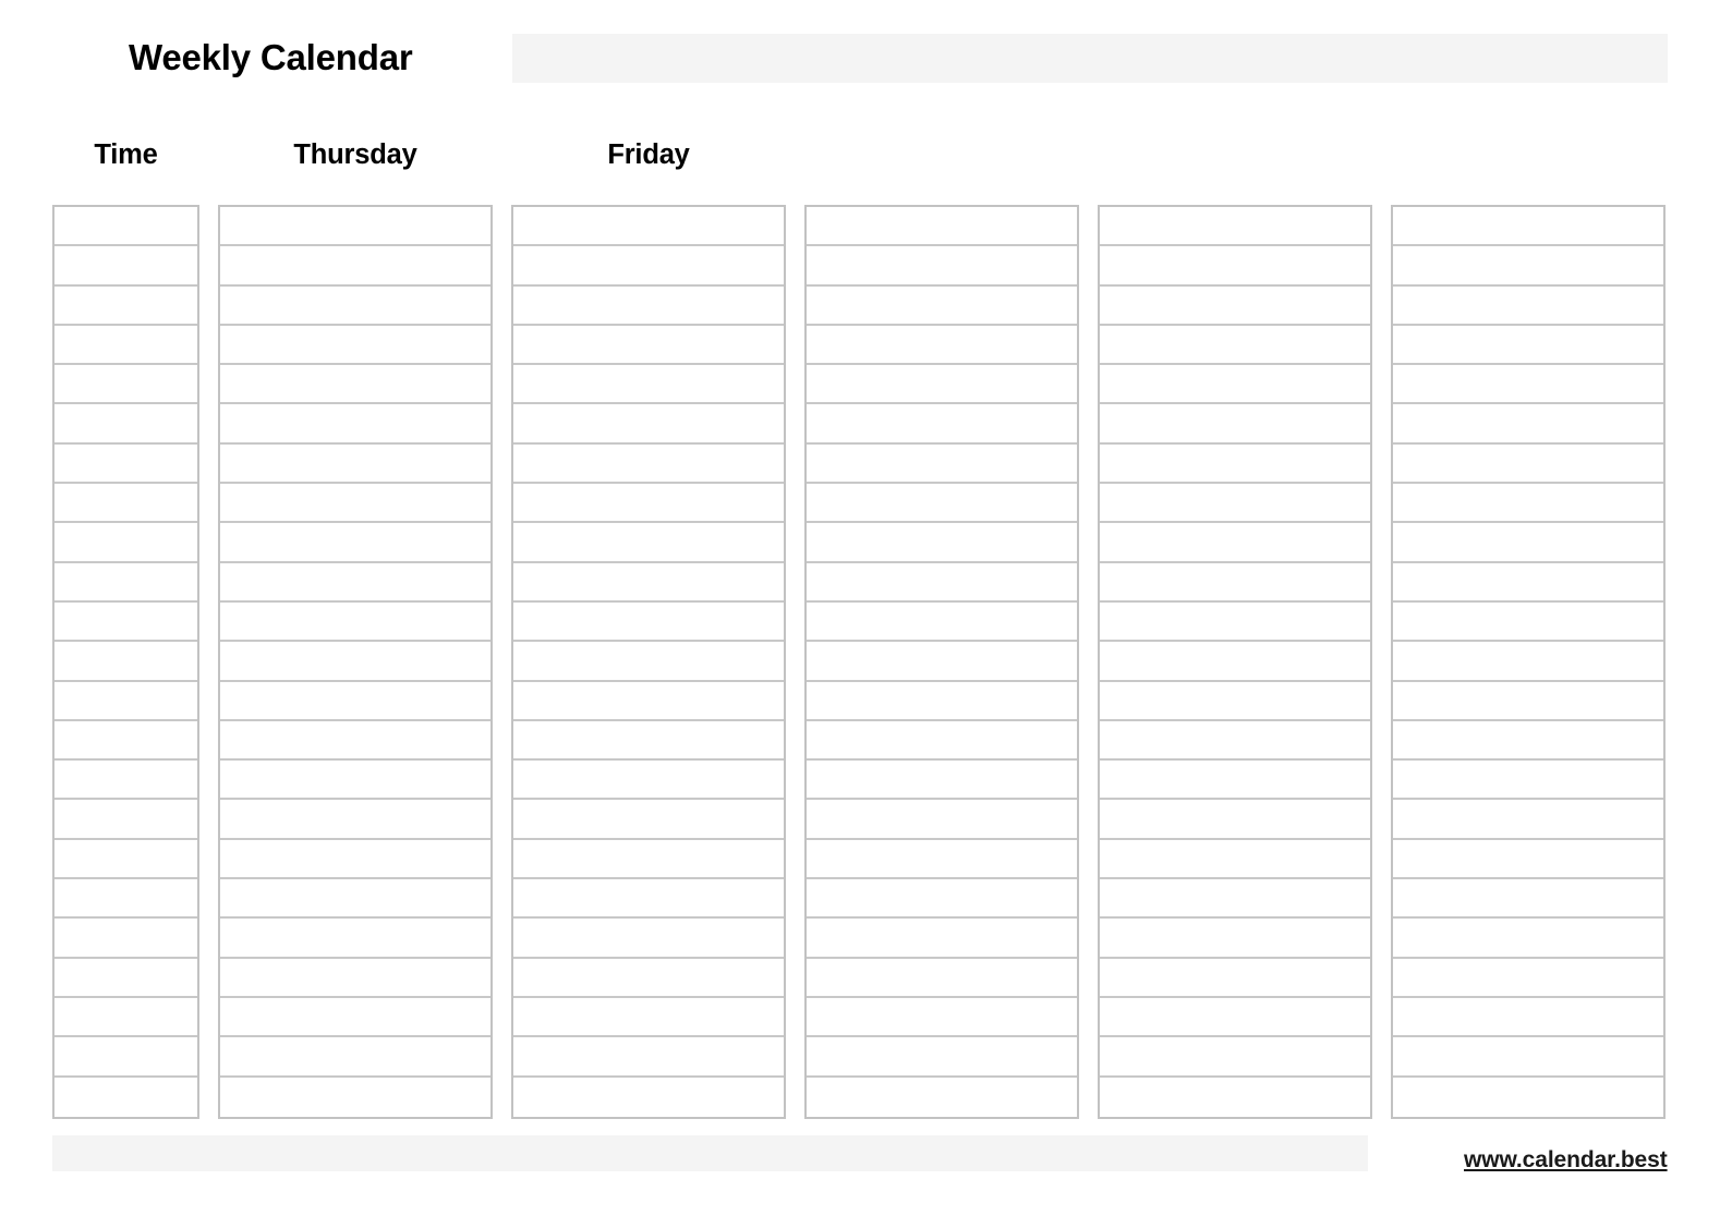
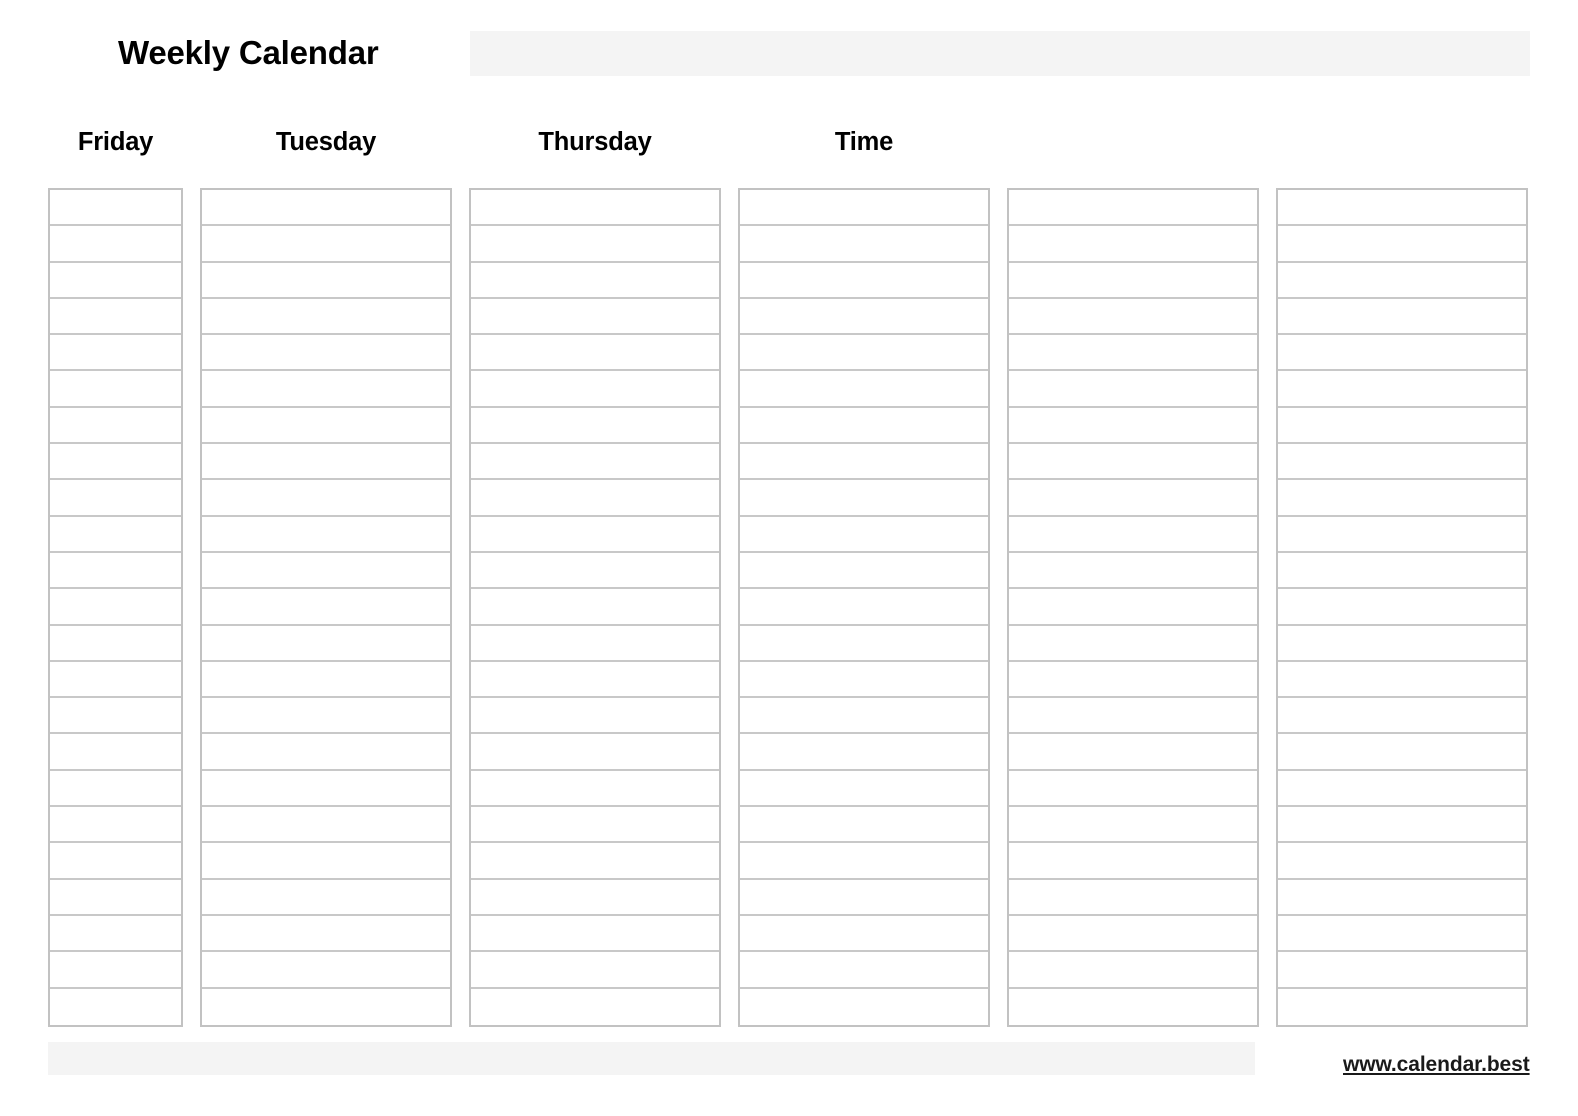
  Weekly Calendar
- Time
+ Friday
+ Tuesday
  Thursday
- Friday
+ Time
  www.calendar.best
